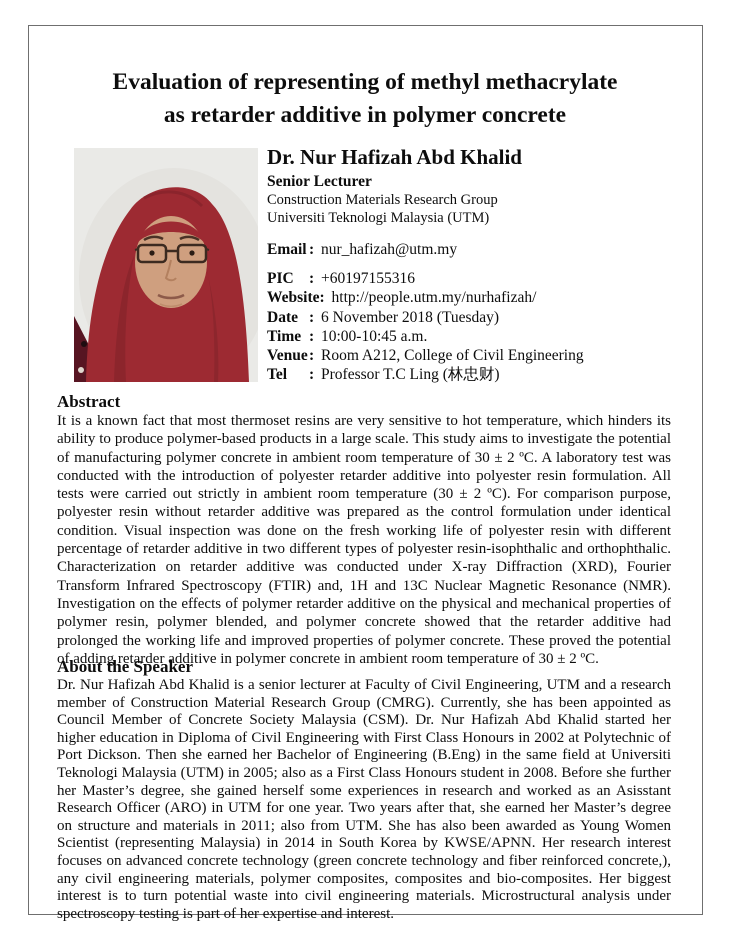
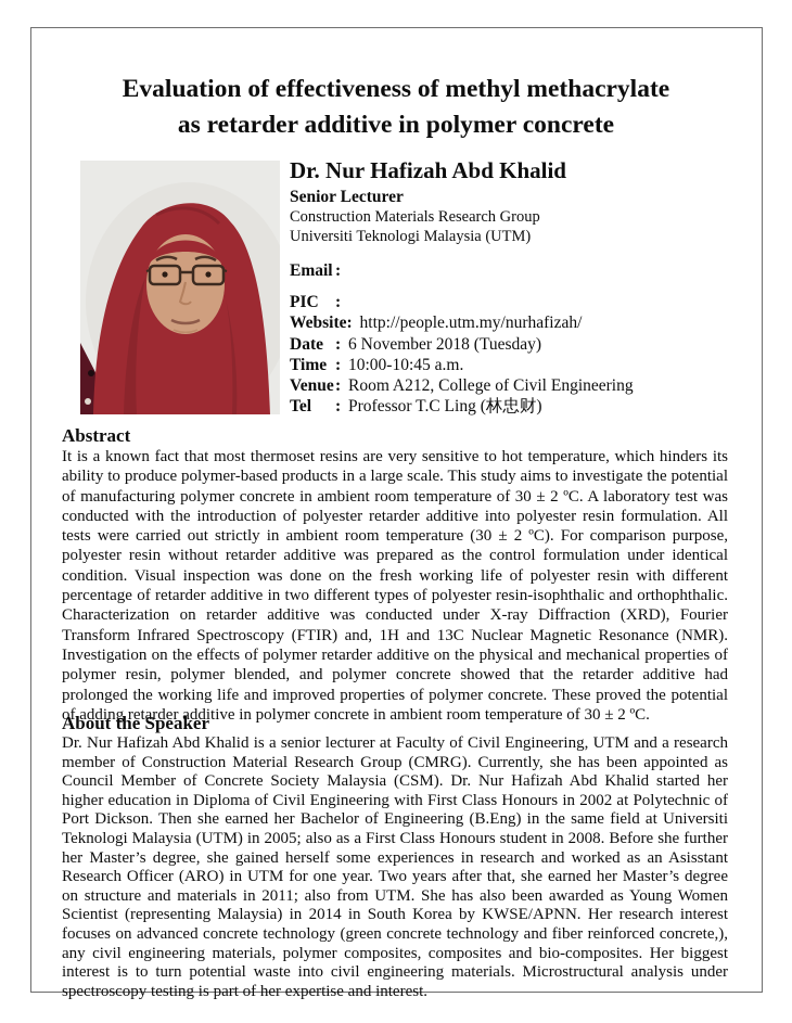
- Evaluation of representing of methyl methacrylate
+ Evaluation of effectiveness of methyl methacrylate
  as retarder additive in polymer concrete
  Dr. Nur Hafizah Abd Khalid
  Senior Lecturer
  Construction Materials Research Group
  Universiti Teknologi Malaysia (UTM)
  Email
  :
- nur_hafizah@utm.my
  PIC
  :
- +60197155316
  Website
  :
  http://people.utm.my/nurhafizah/
  Date
  :
  6 November 2018 (Tuesday)
  Time
  :
  10:00-10:45 a.m.
  Venue
  :
  Room A212, College of Civil Engineering
  Tel
  :
  Professor T.C Ling (林忠财)
  Abstract
  It is a known fact that most thermoset resins are very sensitive to hot temperature, which hinders its ability to produce polymer-based products in a large scale. This study aims to investigate the potential of manufacturing polymer concrete in ambient room temperature of 30 ± 2 ºC. A laboratory test was conducted with the introduction of polyester retarder additive into polyester resin formulation. All tests were carried out strictly in ambient room temperature (30 ± 2 ºC). For comparison purpose, polyester resin without retarder additive was prepared as the control formulation under identical condition. Visual inspection was done on the fresh working life of polyester resin with different percentage of retarder additive in two different types of polyester resin-isophthalic and orthophthalic. Characterization on retarder additive was conducted under X-ray Diffraction (XRD), Fourier Transform Infrared Spectroscopy (FTIR) and, 1H and 13C Nuclear Magnetic Resonance (NMR). Investigation on the effects of polymer retarder additive on the physical and mechanical properties of polymer resin, polymer blended, and polymer concrete showed that the retarder additive had prolonged the working life and improved properties of polymer concrete. These proved the potential of adding retarder additive in polymer concrete in ambient room temperature of 30 ± 2 ºC.
  About the Speaker
  Dr. Nur Hafizah Abd Khalid is a senior lecturer at Faculty of Civil Engineering, UTM and a research member of Construction Material Research Group (CMRG). Currently, she has been appointed as Council Member of Concrete Society Malaysia (CSM). Dr. Nur Hafizah Abd Khalid started her higher education in Diploma of Civil Engineering with First Class Honours in 2002 at Polytechnic of Port Dickson. Then she earned her Bachelor of Engineering (B.Eng) in the same field at Universiti Teknologi Malaysia (UTM) in 2005; also as a First Class Honours student in 2008. Before she further her Master’s degree, she gained herself some experiences in research and worked as an Asisstant Research Officer (ARO) in UTM for one year. Two years after that, she earned her Master’s degree on structure and materials in 2011; also from UTM. She has also been awarded as Young Women Scientist (representing Malaysia) in 2014 in South Korea by KWSE/APNN. Her research interest focuses on advanced concrete technology (green concrete technology and fiber reinforced concrete,), any civil engineering materials, polymer composites, composites and bio-composites. Her biggest interest is to turn potential waste into civil engineering materials. Microstructural analysis under spectroscopy testing is part of her expertise and interest.
